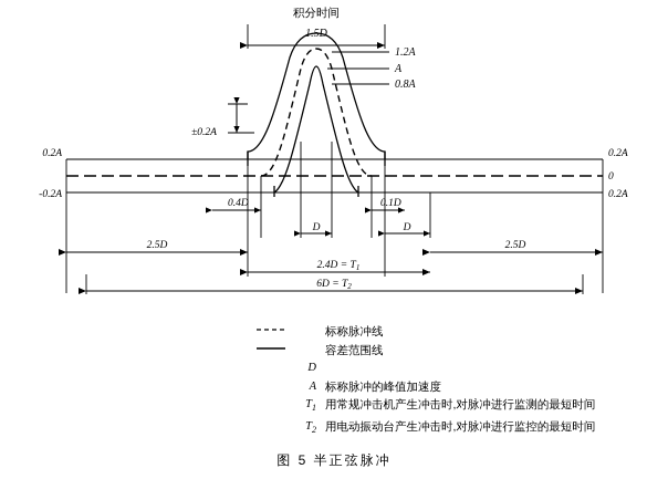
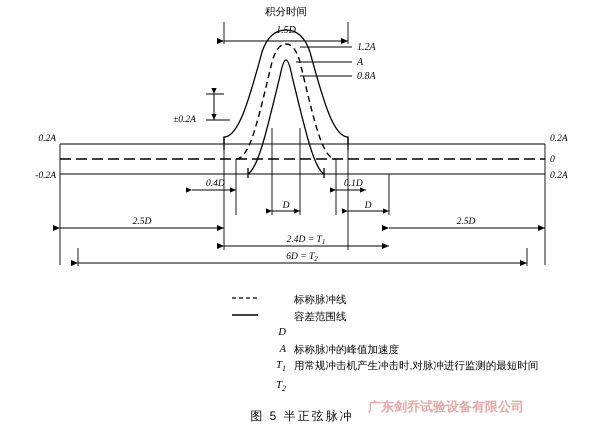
+ 广东剑乔试验设备有限公司
  积分时间
  1.5D
  1.2A
  A
  0.8A
  ±0.2A
  0.2A
  -0.2A
  0.2A
  0
  0.2A
  0.4D
  0.1D
  D
  D
  2.5D
  2.5D
  2.4D = T1
  6D = T2
  标称脉冲线
  容差范围线
  D
  A
  标称脉冲的峰值加速度
  T1
  用常规冲击机产生冲击时,对脉冲进行监测的最短时间
  T2
- 用电动振动台产生冲击时,对脉冲进行监控的最短时间
  图 5 半正弦脉冲
